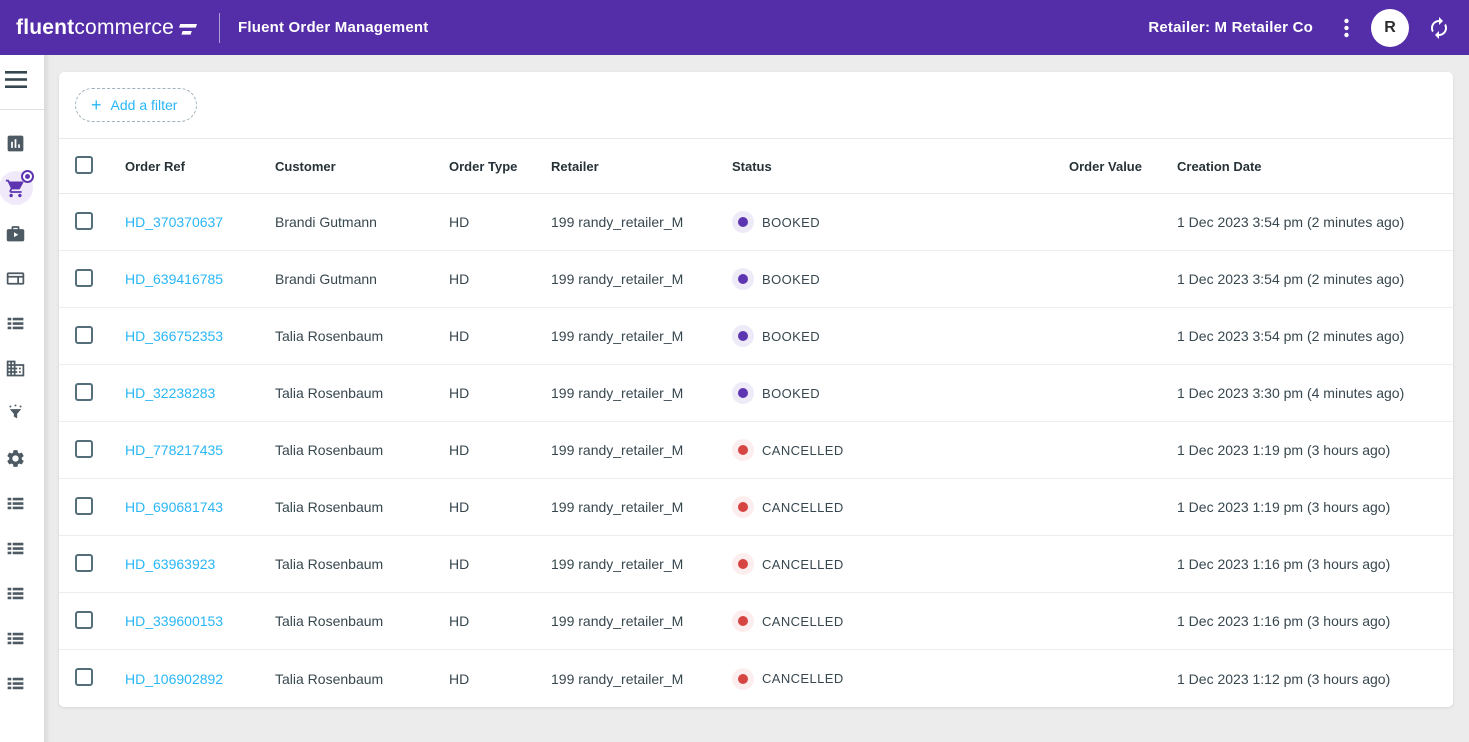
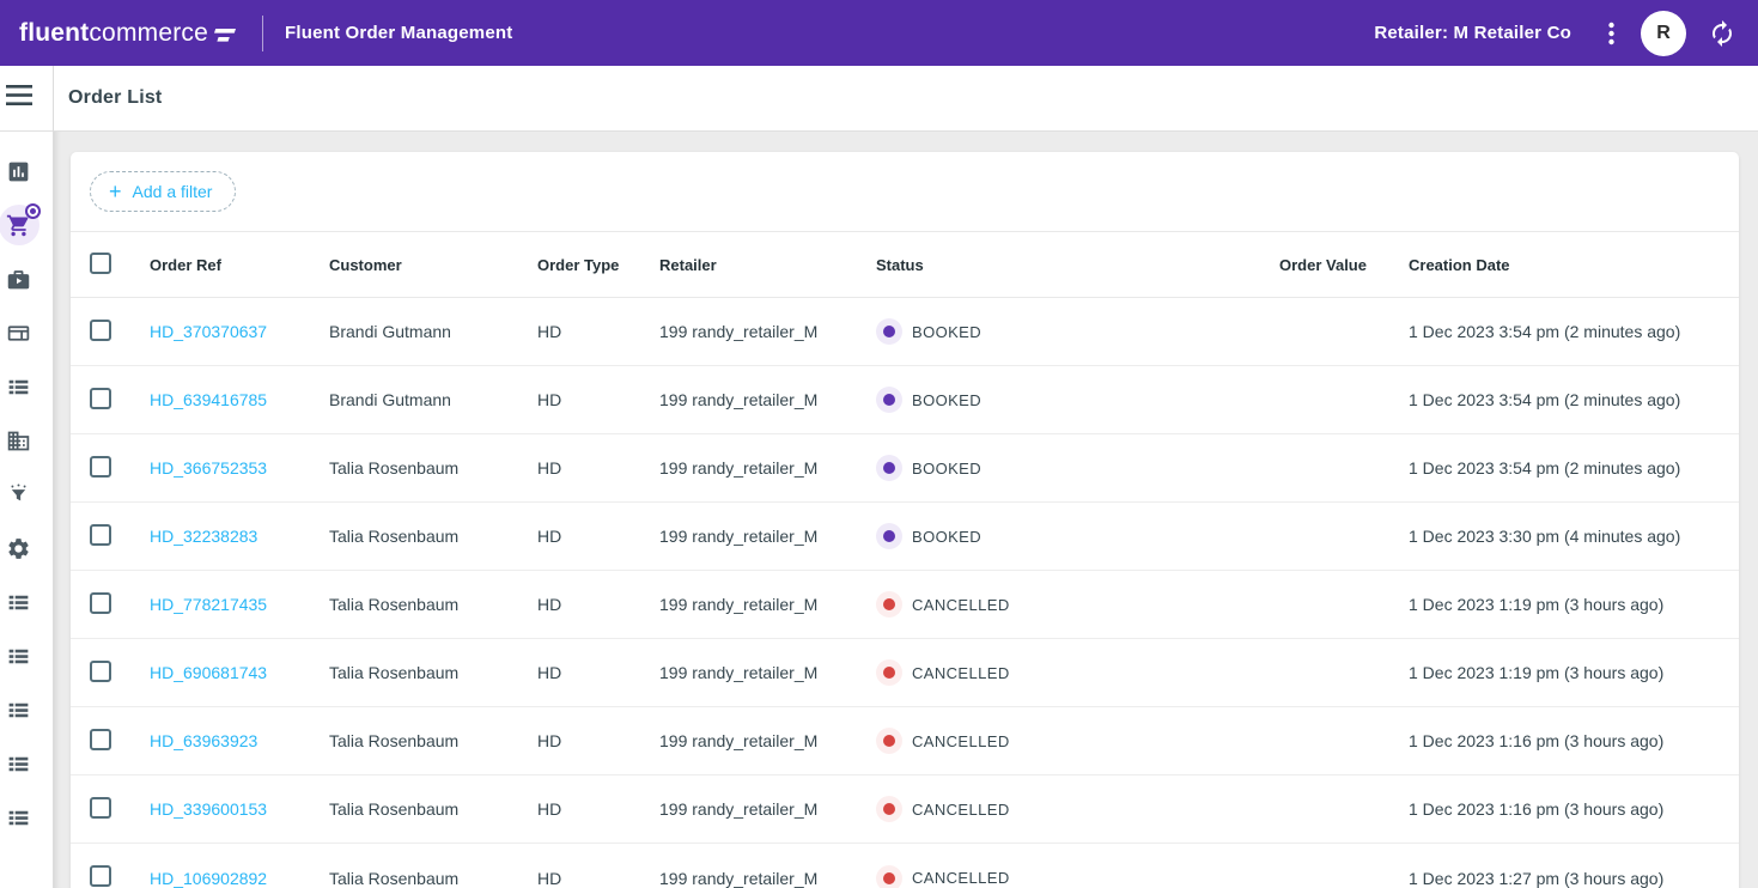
  fluent
  commerce
  Fluent Order Management
  Retailer: M Retailer Co
  R
+ Order List
  +
  Add a filter
  Order Ref
  Customer
  Order Type
  Retailer
  Status
  Order Value
  Creation Date
  HD_370370637
  Brandi Gutmann
  HD
  199 randy_retailer_M
  BOOKED
  1 Dec 2023 3:54 pm (2 minutes ago)
  HD_639416785
  Brandi Gutmann
  HD
  199 randy_retailer_M
  BOOKED
  1 Dec 2023 3:54 pm (2 minutes ago)
  HD_366752353
  Talia Rosenbaum
  HD
  199 randy_retailer_M
  BOOKED
  1 Dec 2023 3:54 pm (2 minutes ago)
  HD_32238283
  Talia Rosenbaum
  HD
  199 randy_retailer_M
  BOOKED
  1 Dec 2023 3:30 pm (4 minutes ago)
  HD_778217435
  Talia Rosenbaum
  HD
  199 randy_retailer_M
  CANCELLED
  1 Dec 2023 1:19 pm (3 hours ago)
  HD_690681743
  Talia Rosenbaum
  HD
  199 randy_retailer_M
  CANCELLED
  1 Dec 2023 1:19 pm (3 hours ago)
  HD_63963923
  Talia Rosenbaum
  HD
  199 randy_retailer_M
  CANCELLED
  1 Dec 2023 1:16 pm (3 hours ago)
  HD_339600153
  Talia Rosenbaum
  HD
  199 randy_retailer_M
  CANCELLED
  1 Dec 2023 1:16 pm (3 hours ago)
  HD_106902892
  Talia Rosenbaum
  HD
  199 randy_retailer_M
  CANCELLED
- 1 Dec 2023 1:12 pm (3 hours ago)
+ 1 Dec 2023 1:27 pm (3 hours ago)
